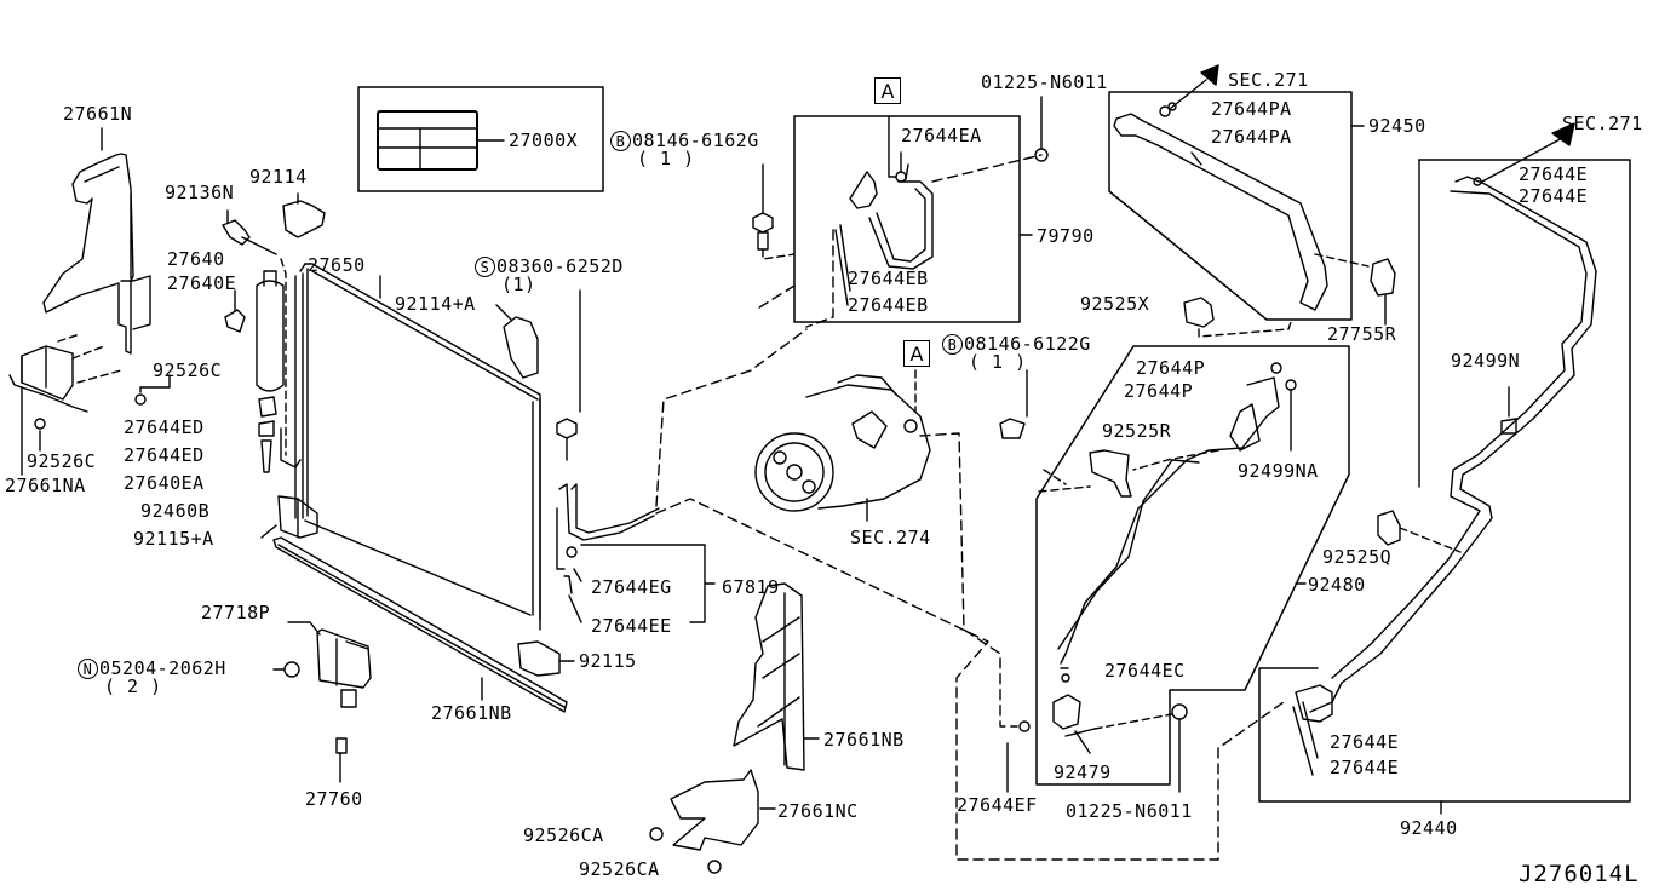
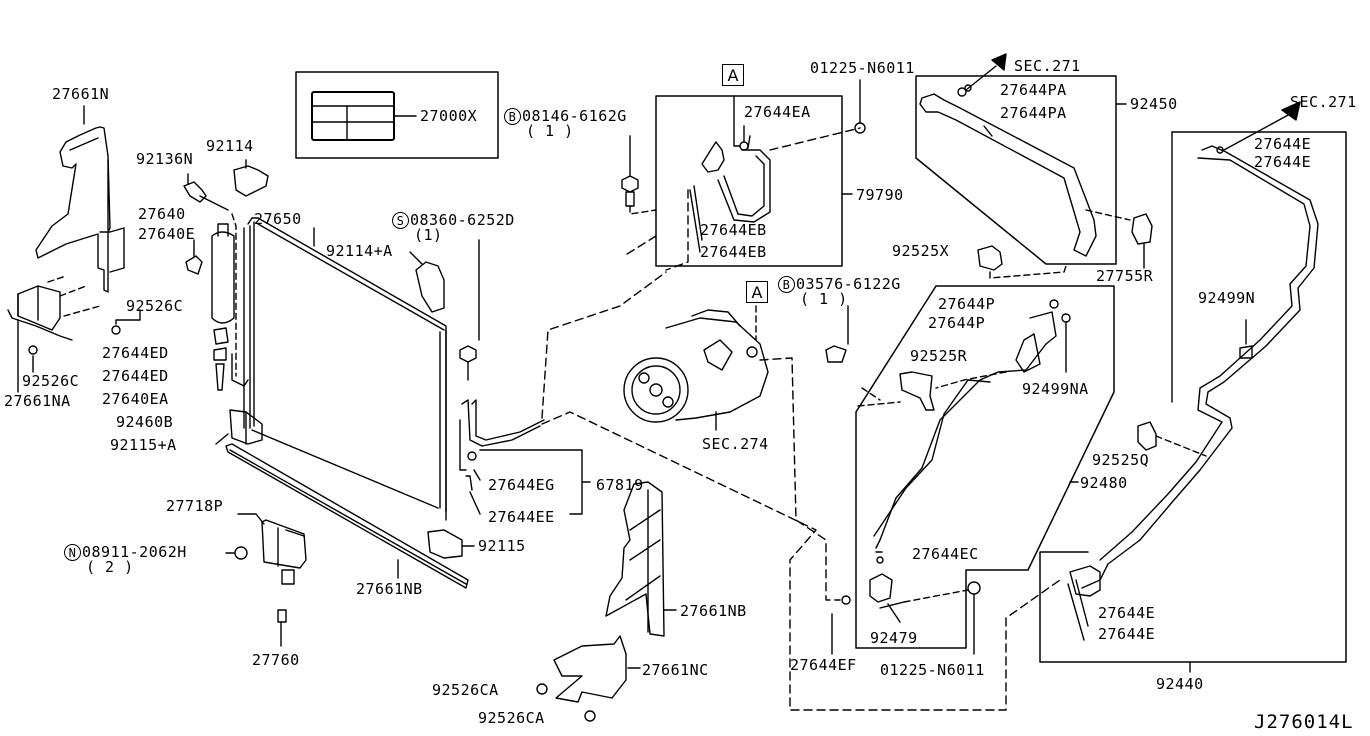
  A
  A
  27000X
  SEC.271
  SEC.271
  SEC.274
  J276014L
  27661N
  92136N
  92114
  27640
  27640E
  27650
  92114+A
  92526C
  27644ED
  27644ED
  92526C
  27661NA
  27640EA
  92460B
  92115+A
  27718P
- N 05204-2062H
+ N 08911-2062H
  ( 2 )
  27760
  27661NB
  92115
  27644EG
  67819
  27644EE
  S 08360-6252D
  (1)
  B 08146-6162G
  ( 1 )
  27644EA
  27644EB
  27644EB
  79790
  01225-N6011
  27644PA
  27644PA
  92450
  92525X
  27755R
  27644E
  27644E
- B 08146-6122G
+ B 03576-6122G
  ( 1 )
  27644P
  27644P
  92525R
  92499NA
  92499N
  92525Q
  92480
  27644EC
  92479
  27644EF
  01225-N6011
  27644E
  27644E
  92440
  27661NB
  27661NC
  92526CA
  92526CA
